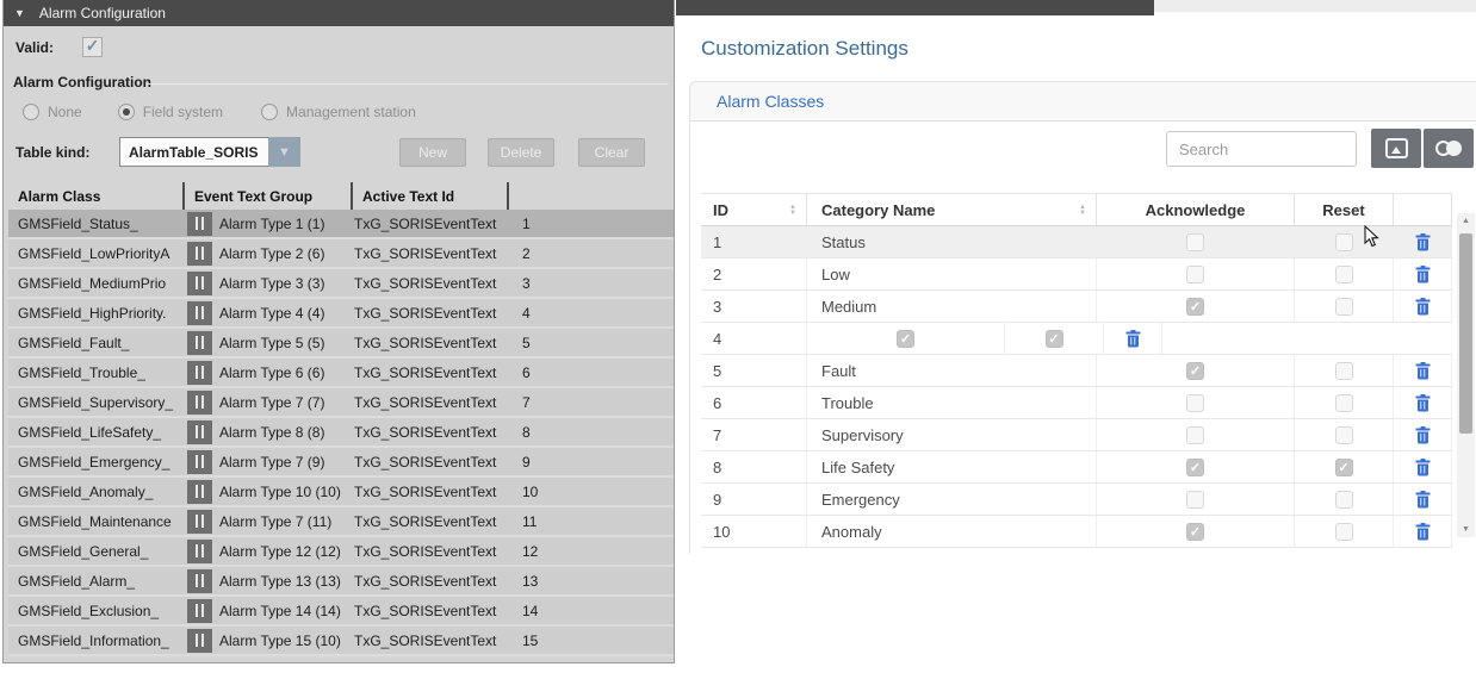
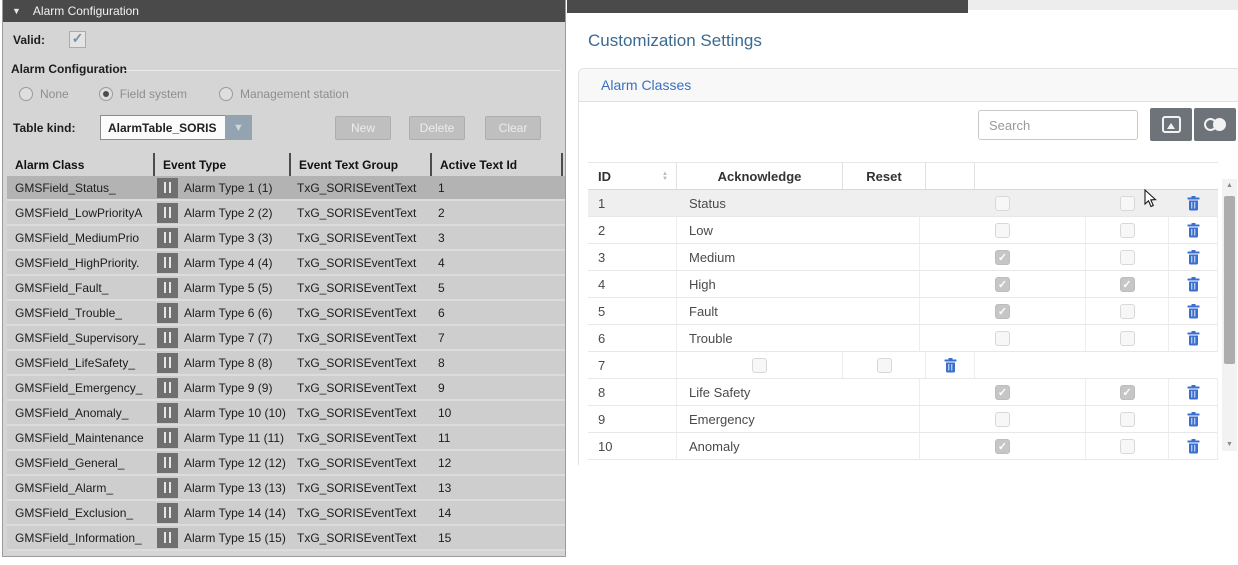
  ▼
  Alarm Configuration
  Valid:
  Alarm Configuration
  None
  Field system
  Management station
  Table kind:
  AlarmTable_SORIS
  ▼
  New
  Delete
  Clear
  Alarm Class
+ Event Type
  Event Text Group
  Active Text Id
  GMSField_Status_
  Alarm Type 1 (1)
  TxG_SORISEventText
  1
  GMSField_LowPriorityA
- Alarm Type 2 (6)
+ Alarm Type 2 (2)
  TxG_SORISEventText
  2
  GMSField_MediumPrio
  Alarm Type 3 (3)
  TxG_SORISEventText
  3
  GMSField_HighPriority.
  Alarm Type 4 (4)
  TxG_SORISEventText
  4
  GMSField_Fault_
  Alarm Type 5 (5)
  TxG_SORISEventText
  5
  GMSField_Trouble_
  Alarm Type 6 (6)
  TxG_SORISEventText
  6
  GMSField_Supervisory_
  Alarm Type 7 (7)
  TxG_SORISEventText
  7
  GMSField_LifeSafety_
  Alarm Type 8 (8)
  TxG_SORISEventText
  8
  GMSField_Emergency_
- Alarm Type 7 (9)
+ Alarm Type 9 (9)
  TxG_SORISEventText
  9
  GMSField_Anomaly_
  Alarm Type 10 (10)
  TxG_SORISEventText
  10
  GMSField_Maintenance
- Alarm Type 7 (11)
+ Alarm Type 11 (11)
  TxG_SORISEventText
  11
  GMSField_General_
  Alarm Type 12 (12)
  TxG_SORISEventText
  12
  GMSField_Alarm_
  Alarm Type 13 (13)
  TxG_SORISEventText
  13
  GMSField_Exclusion_
  Alarm Type 14 (14)
  TxG_SORISEventText
  14
  GMSField_Information_
- Alarm Type 15 (10)
+ Alarm Type 15 (15)
  TxG_SORISEventText
  15
  Customization Settings
  Alarm Classes
  Search
  ID
- Category Name
  Acknowledge
  Reset
  1
  Status
  2
  Low
  3
  Medium
  4
+ High
  5
  Fault
  6
  Trouble
  7
- Supervisory
  8
  Life Safety
  9
  Emergency
  10
  Anomaly
